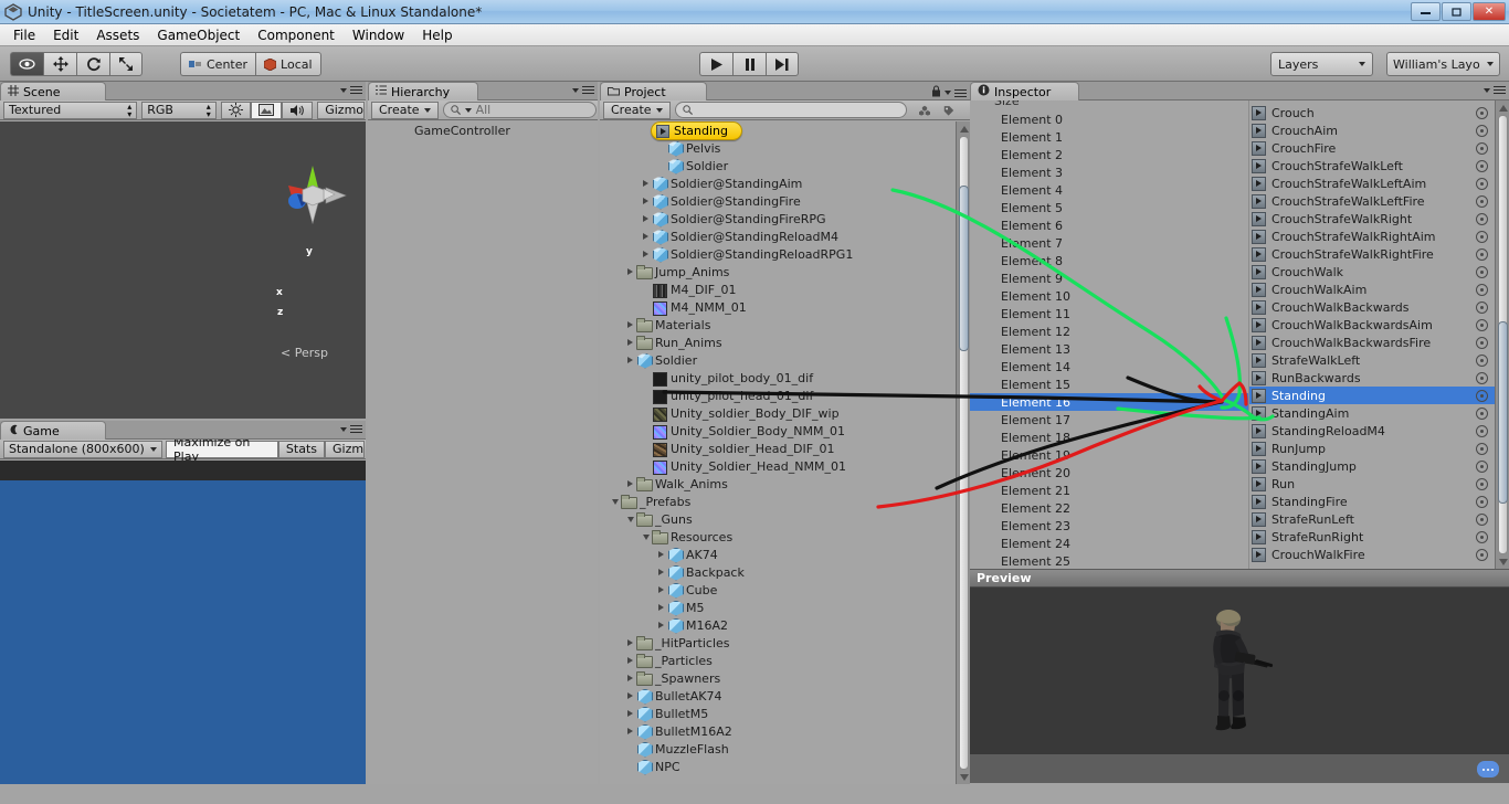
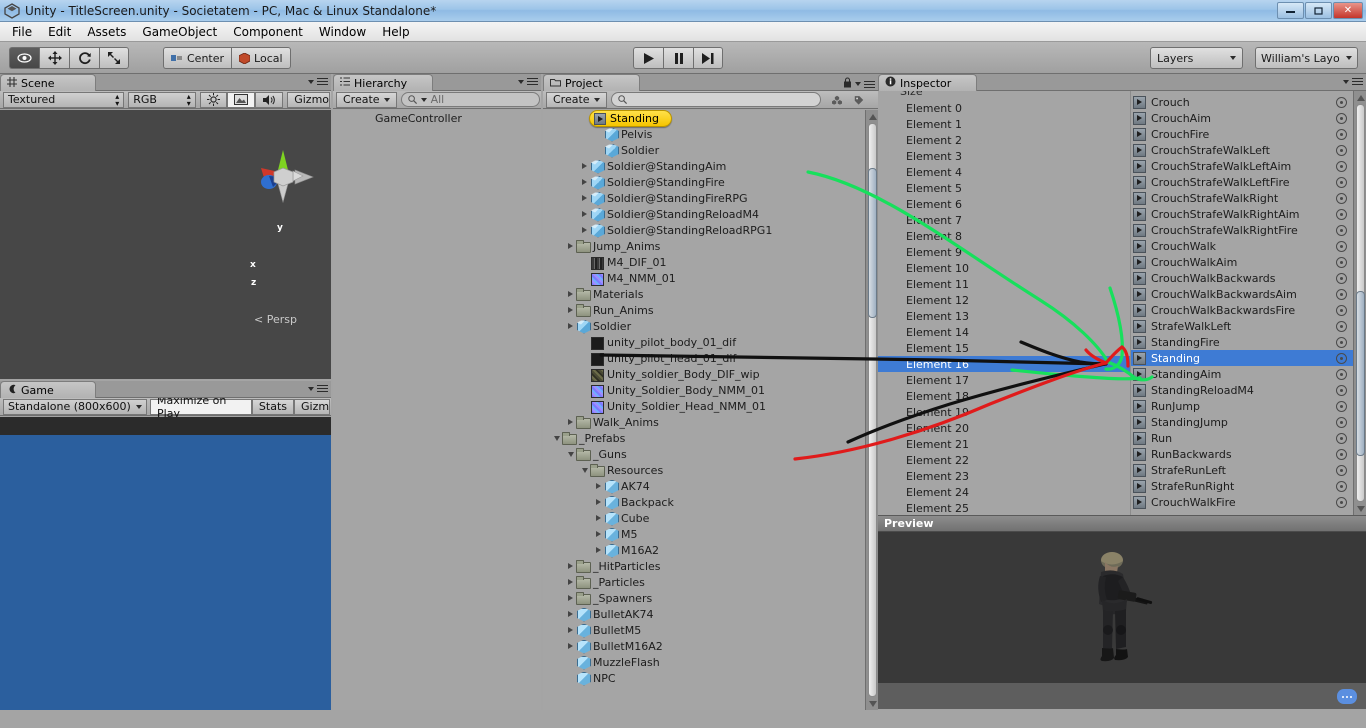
  Unity - TitleScreen.unity - Societatem - PC, Mac & Linux Standalone*
  ✕
  File
  Edit
  Assets
  GameObject
  Component
  Window
  Help
  Center
  Local
  Layers
  William's Layo
  Scene
  Textured
  ▴
  ▾
  RGB
  ▴
  ▾
  Gizmo
  y
  x
  z
  < Persp
  Game
  Standalone (800x600)
  Maximize on Play
  Stats
  Gizm
  Hierarchy
  Create
  All
  GameController
  Project
  Create
  Standing
  Pelvis
  Soldier
  Soldier@StandingAim
  Soldier@StandingFire
  Soldier@StandingFireRPG
  Soldier@StandingReloadM4
  Soldier@StandingReloadRPG1
  Jump_Anims
  M4_DIF_01
  M4_NMM_01
  Materials
  Run_Anims
  Soldier
  unity_pilot_body_01_dif
  Unity_soldier_Body_DIF_wip
  Unity_Soldier_Body_NMM_01
- Unity_soldier_Head_DIF_01
  Unity_Soldier_Head_NMM_01
  Walk_Anims
  _Prefabs
  _Guns
  Resources
  AK74
  Backpack
  Cube
  M5
  M16A2
  _HitParticles
  _Particles
  _Spawners
  BulletAK74
  BulletM5
  BulletM16A2
  MuzzleFlash
  NPC
  Inspector
  Size
  Element 0
  Element 1
  Element 2
  Element 3
  Element 4
  Element 5
  Element 6
  Ement 7
  Elemet 8
  Element 9
  Element 10
  Element 11
  Element 12
  Element 13
  Element 14
  Element 15
  Element 16
  Element 17
  Element 18
  Eleent 19
  Eleent 20
  Element 21
  Element 22
  Element 23
  Element 24
  Element 25
  Crouch
  CrouchAim
  CrouchFire
  CrouchStrafeWalkLeft
  CrouchStrafeWalkLeftAim
  CrouchStrafeWalkLeftFire
  CrouchStrafeWalkRight
  CrouchStrafeWalkRightAim
  CrouchStrafeWalkRightFire
  CrouchWalk
  CrouchWalkAim
  CrouchWalkBackwards
  CrouchWalkBackwardsAim
  CrouchWalkBackwardsFire
  StrafeWalkLeft
- RunBackwards
+ StandingFire
  Standing
  StandingAim
  StandingReloadM4
  RunJump
  StandingJump
  Run
- StandingFire
+ RunBackwards
  StrafeRunLeft
  StrafeRunRight
  CrouchWalkFire
  Preview
